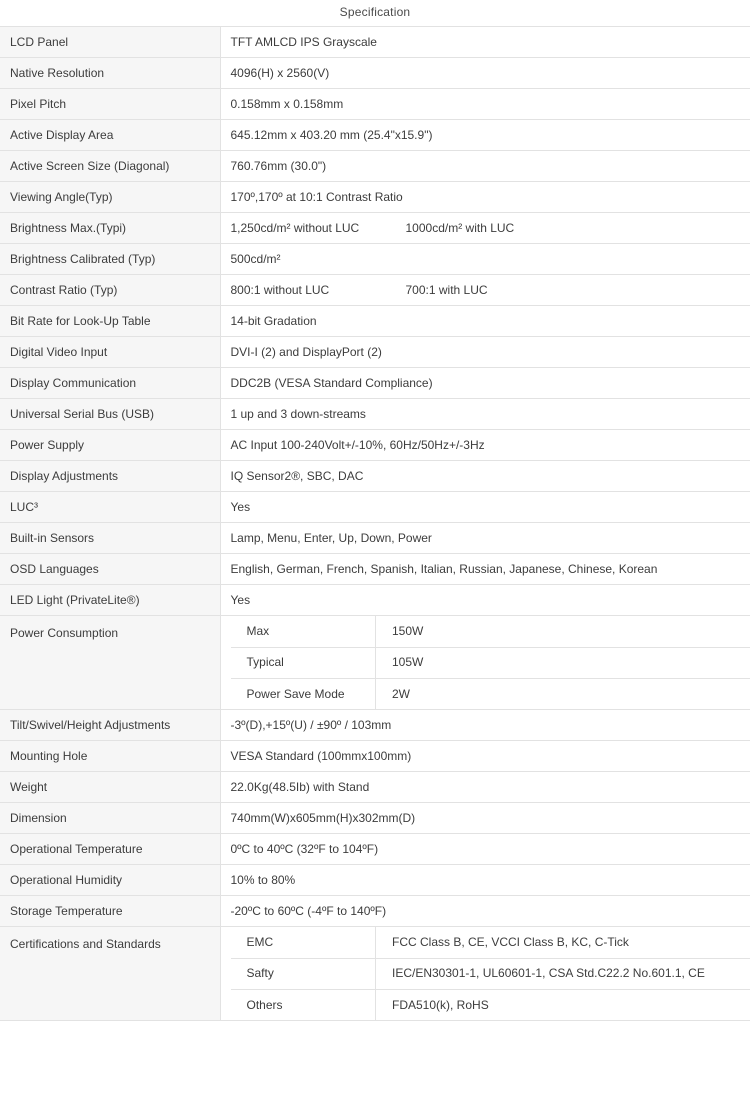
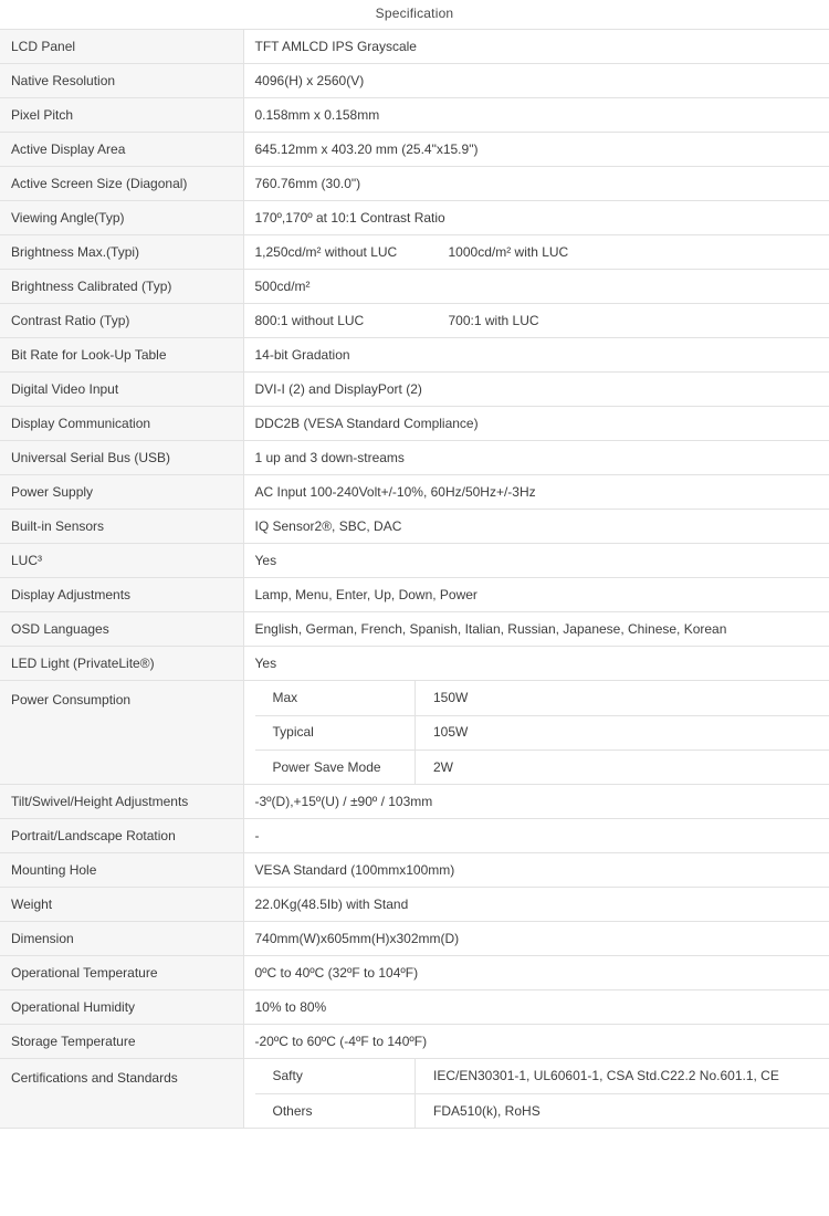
  Specification
  LCD Panel	TFT AMLCD IPS Grayscale
  Native Resolution	4096(H) x 2560(V)
  Pixel Pitch	0.158mm x 0.158mm
  Active Display Area	645.12mm x 403.20 mm (25.4"x15.9")
  Active Screen Size (Diagonal)	760.76mm (30.0")
  Viewing Angle(Typ)	170º,170º at 10:1 Contrast Ratio
  Brightness Max.(Typi)	1,250cd/m² without LUC 1000cd/m² with LUC
  Brightness Calibrated (Typ)	500cd/m²
  Contrast Ratio (Typ)	800:1 without LUC 700:1 with LUC
  Bit Rate for Look-Up Table	14-bit Gradation
  Digital Video Input	DVI-I (2) and DisplayPort (2)
  Display Communication	DDC2B (VESA Standard Compliance)
  Universal Serial Bus (USB)	1 up and 3 down-streams
  Power Supply	AC Input 100-240Volt+/-10%, 60Hz/50Hz+/-3Hz
- Display Adjustments	IQ Sensor2®, SBC, DAC
+ Built-in Sensors	IQ Sensor2®, SBC, DAC
  LUC³	Yes
- Built-in Sensors	Lamp, Menu, Enter, Up, Down, Power
+ Display Adjustments	Lamp, Menu, Enter, Up, Down, Power
  OSD Languages	English, German, French, Spanish, Italian, Russian, Japanese, Chinese, Korean
  LED Light (PrivateLite®)	Yes
  Power Consumption
  Max	150W
  Typical	105W
  Power Save Mode	2W
  Tilt/Swivel/Height Adjustments	-3º(D),+15º(U) / ±90º / 103mm
+ Portrait/Landscape Rotation	-
  Mounting Hole	VESA Standard (100mmx100mm)
  Weight	22.0Kg(48.5Ib) with Stand
  Dimension	740mm(W)x605mm(H)x302mm(D)
  Operational Temperature	0ºC to 40ºC (32ºF to 104ºF)
  Operational Humidity	10% to 80%
  Storage Temperature	-20ºC to 60ºC (-4ºF to 140ºF)
  Certifications and Standards
- EMC	FCC Class B, CE, VCCI Class B, KC, C-Tick
  Safty	IEC/EN30301-1, UL60601-1, CSA Std.C22.2 No.601.1, CE
  Others	FDA510(k), RoHS
